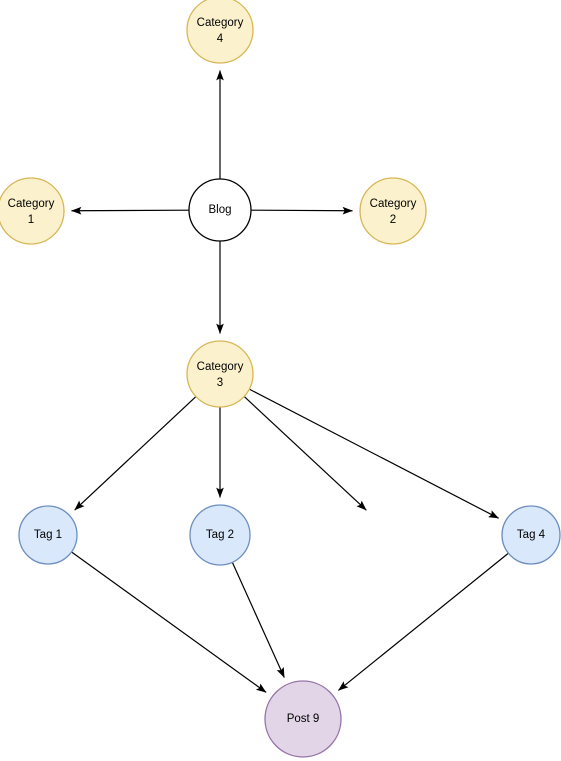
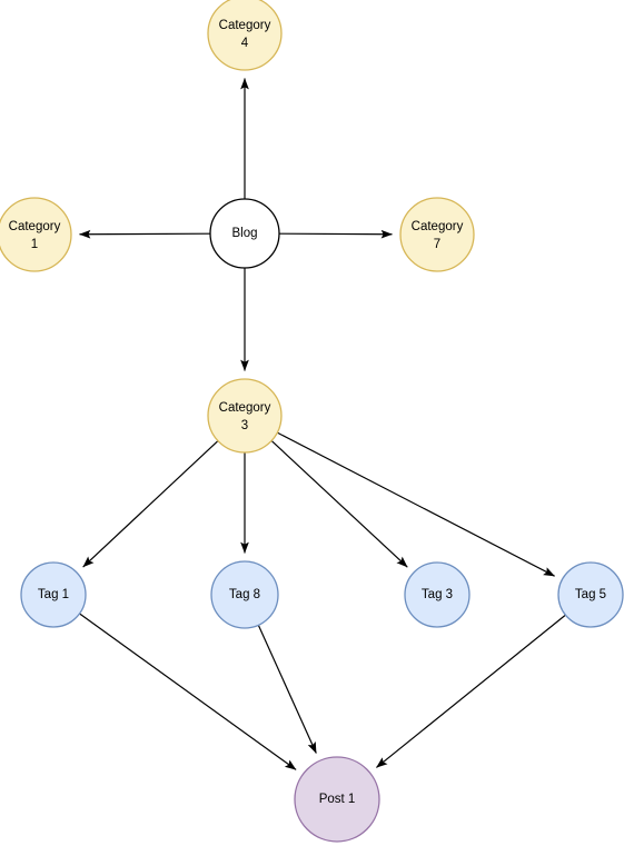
  Blog
  Category
  4
  Category
  1
  Category
- 2
+ 7
  Category
  3
  Tag 1
- Tag 2
+ Tag 8
+ Tag 3
- Tag 4
+ Tag 5
- Post 9
+ Post 1
